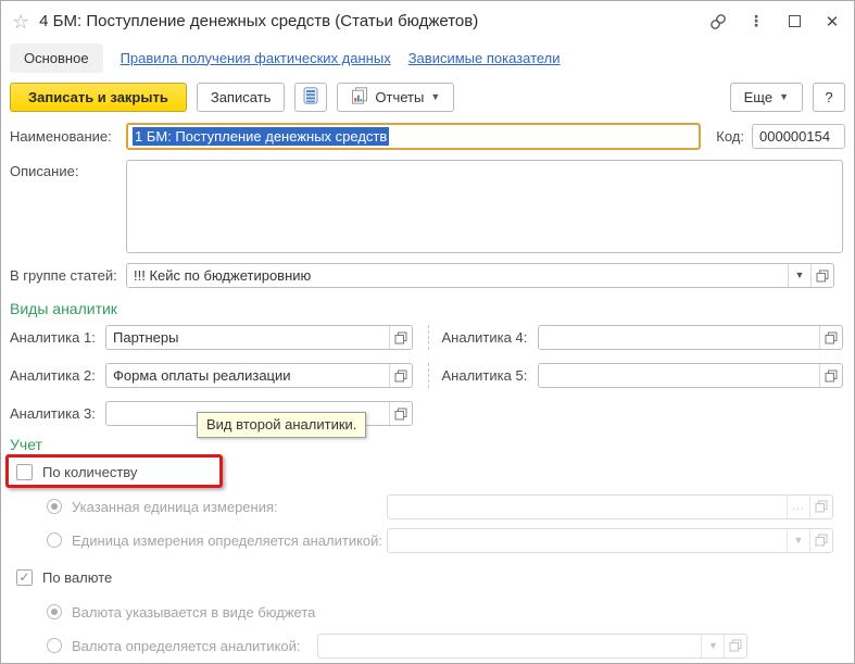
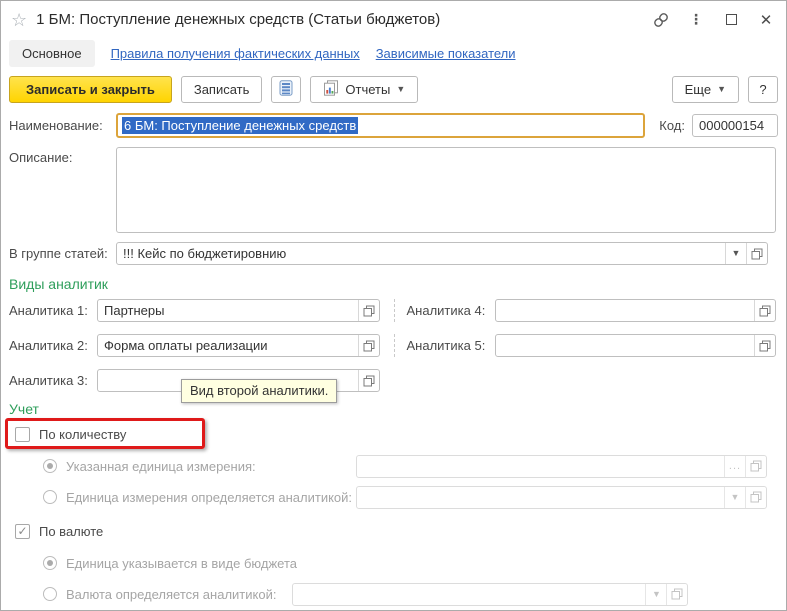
  ☆
- 4 БМ: Поступление денежных средств (Статьи бюджетов)
+ 1 БМ: Поступление денежных средств (Статьи бюджетов)
  ⋮
  ✕
  Основное
  Правила получения фактических данных
  Зависимые показатели
  Записать и закрыть
  Записать
  Отчеты
  ▼
  Еще
  ▼
  ?
  Наименование:
- 1 БМ: Поступление денежных средств
+ 6 БМ: Поступление денежных средств
  Код:
  000000154
  Описание:
  В группе статей:
  !!! Кейс по бюджетировнию
  ▼
  Виды аналитик
  Аналитика 1:
  Партнеры
  Аналитика 2:
  Форма оплаты реализации
  Аналитика 3:
  Вид второй аналитики.
  Аналитика 4:
  Аналитика 5:
  Учет
  По количеству
  Указанная единица измерения:
  ...
  Единица измерения определяется аналитикой:
  ▼
  ✓
  По валюте
- Валюта указывается в виде бюджета
+ Единица указывается в виде бюджета
  Валюта определяется аналитикой:
  ▼
